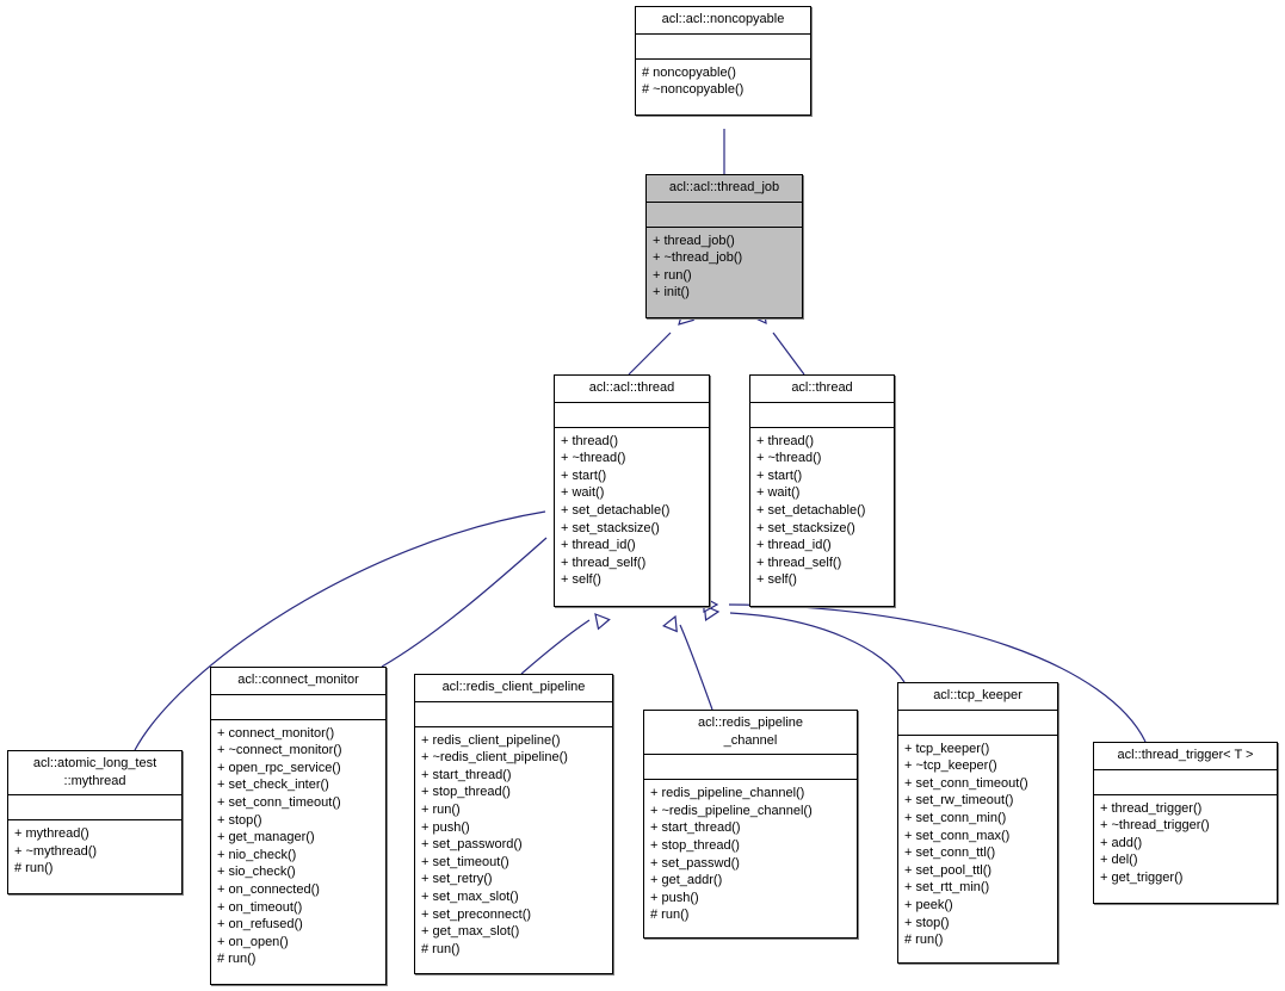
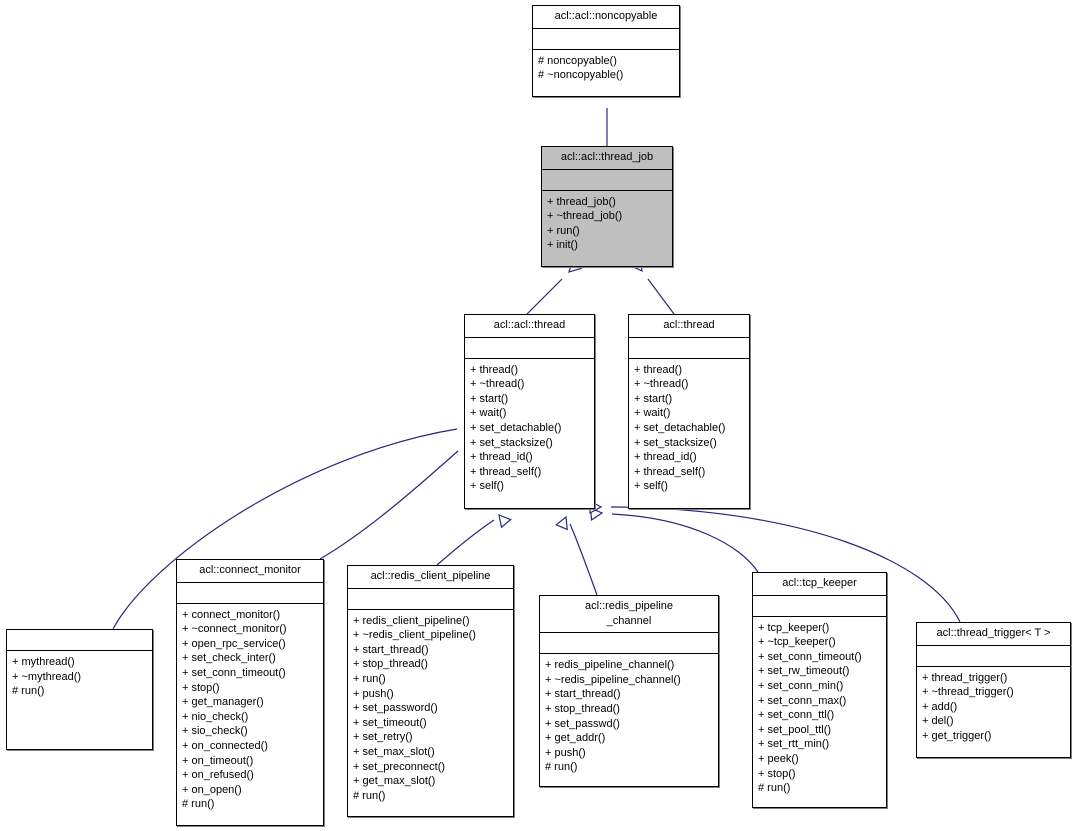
  acl::acl::noncopyable
  # noncopyable()
  # ~noncopyable()
  acl::acl::thread_job
  + thread_job()
  + ~thread_job()
  + run()
  + init()
  acl::acl::thread
  + thread()
  + ~thread()
  + start()
  + wait()
  + set_detachable()
  + set_stacksize()
  + thread_id()
  + thread_self()
  + self()
  acl::thread
  + thread()
  + ~thread()
  + start()
  + wait()
  + set_detachable()
  + set_stacksize()
  + thread_id()
  + thread_self()
  + self()
- acl::atomic_long_test
- ::mythread
  + mythread()
  + ~mythread()
  # run()
  acl::connect_monitor
  + connect_monitor()
  + ~connect_monitor()
  + open_rpc_service()
  + set_check_inter()
  + set_conn_timeout()
  + stop()
  + get_manager()
  + nio_check()
  + sio_check()
  + on_connected()
  + on_timeout()
  + on_refused()
  + on_open()
  # run()
  acl::redis_client_pipeline
  + redis_client_pipeline()
  + ~redis_client_pipeline()
  + start_thread()
  + stop_thread()
  + run()
  + push()
  + set_password()
  + set_timeout()
  + set_retry()
  + set_max_slot()
  + set_preconnect()
  + get_max_slot()
  # run()
  acl::redis_pipeline
  _channel
  + redis_pipeline_channel()
  + ~redis_pipeline_channel()
  + start_thread()
  + stop_thread()
  + set_passwd()
  + get_addr()
  + push()
  # run()
  acl::tcp_keeper
  + tcp_keeper()
  + ~tcp_keeper()
  + set_conn_timeout()
  + set_rw_timeout()
  + set_conn_min()
  + set_conn_max()
  + set_conn_ttl()
  + set_pool_ttl()
  + set_rtt_min()
  + peek()
  + stop()
  # run()
  acl::thread_trigger< T >
  + thread_trigger()
  + ~thread_trigger()
  + add()
  + del()
  + get_trigger()
